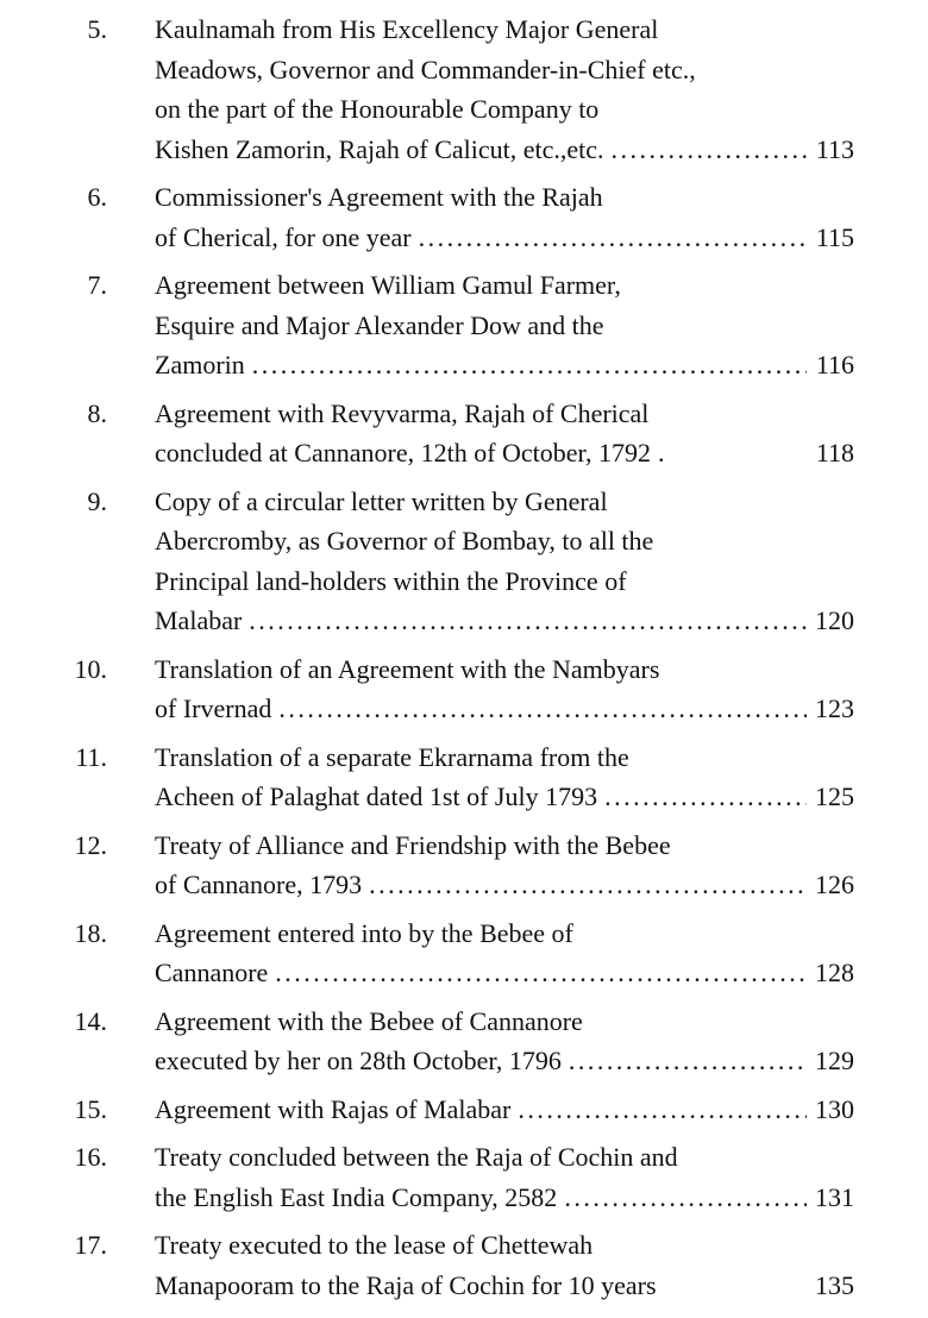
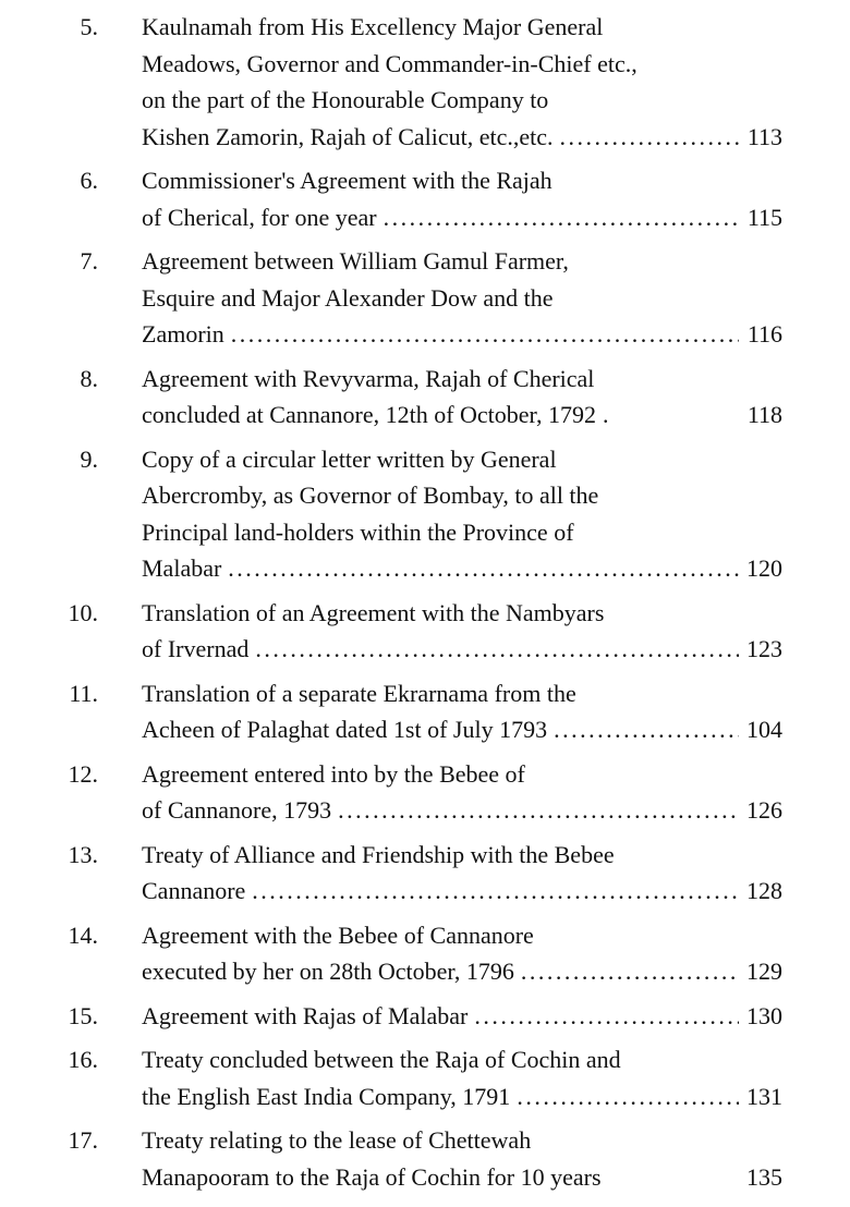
  5.
  Kaulnamah from His Excellency Major General
  Meadows, Governor and Commander-in-Chief etc.,
  on the part of the Honourable Company to
  Kishen Zamorin, Rajah of Calicut, etc.,etc.
  113
  6.
  Commissioner's Agreement with the Rajah
  of Cherical, for one year
  115
  7.
  Agreement between William Gamul Farmer,
  Esquire and Major Alexander Dow and the
  Zamorin
  116
  8.
  Agreement with Revyvarma, Rajah of Cherical
  concluded at Cannanore, 12th of October, 1792
  .
  118
  9.
  Copy of a circular letter written by General
  Abercromby, as Governor of Bombay, to all the
  Principal land-holders within the Province of
  Malabar
  120
  10.
  Translation of an Agreement with the Nambyars
  of Irvernad
  123
  11.
  Translation of a separate Ekrarnama from the
  Acheen of Palaghat dated 1st of July 1793
- 125
+ 104
  12.
- Treaty of Alliance and Friendship with the Bebee
+ Agreement entered into by the Bebee of
  of Cannanore, 1793
  126
- 18.
+ 13.
- Agreement entered into by the Bebee of
+ Treaty of Alliance and Friendship with the Bebee
  Cannanore
  128
  14.
  Agreement with the Bebee of Cannanore
  executed by her on 28th October, 1796
  129
  15.
  Agreement with Rajas of Malabar
  130
  16.
  Treaty concluded between the Raja of Cochin and
- the English East India Company, 2582
+ the English East India Company, 1791
  131
  17.
- Treaty executed to the lease of Chettewah
+ Treaty relating to the lease of Chettewah
  Manapooram to the Raja of Cochin for 10 years
  135
